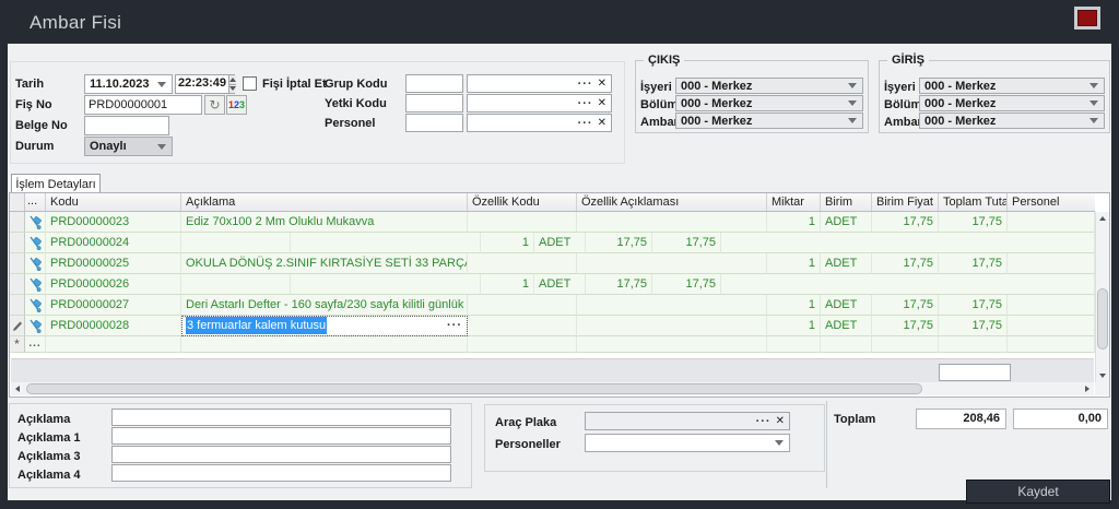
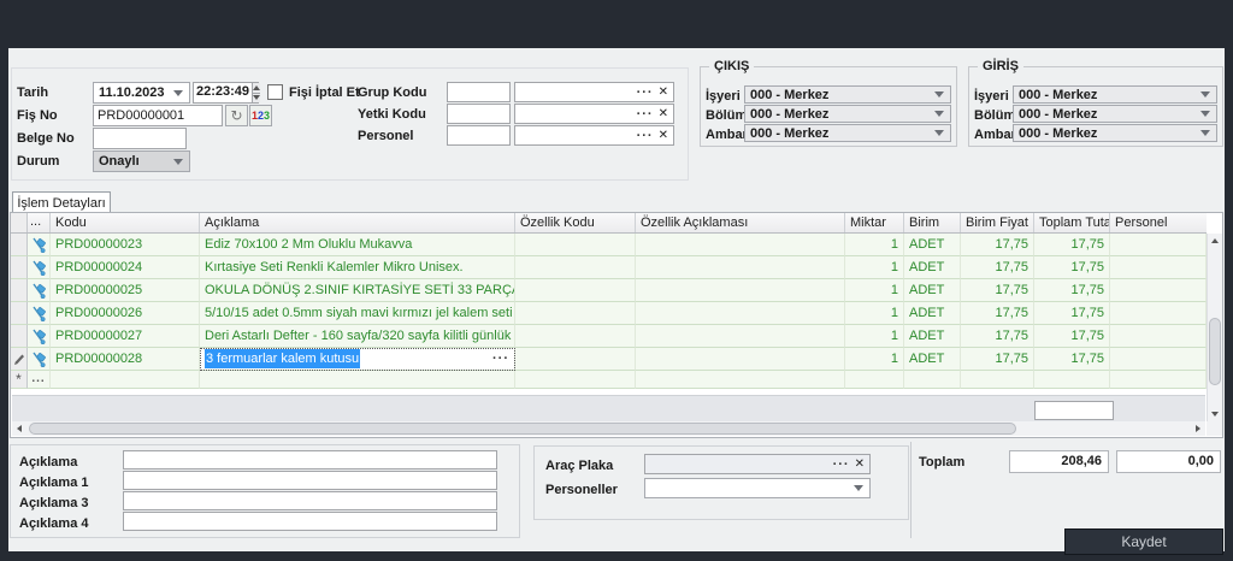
- Ambar Fisi
  Tarih
  11.10.2023
  22:23:49
  Fişi İptal Et
  Fiş No
  PRD00000001
  ↻
  1
  2
  3
  Belge No
  Durum
  Onaylı
  Grup Kodu
  ···
  ✕
  Yetki Kodu
  ···
  ✕
  Personel
  ···
  ✕
  ÇIKIŞ
  İşyeri
  000 - Merkez
  Bölüm
  000 - Merkez
  Amba
  000 - Merkez
  GİRİŞ
  İşyeri
  000 - Merkez
  Bölüm
  000 - Merkez
  Amba
  000 - Merkez
  İşlem Detayları
  ...
  Kodu
  Açıklama
  Özellik Kodu
  Özellik Açıklaması
  Miktar
  Birim
  Birim Fiyat
  Toplam Tuta
  Personel
  PRD00000023
  Ediz 70x100 2 Mm Oluklu Mukavva
  1
  ADET
  17,75
  17,75
  PRD00000024
+ Kırtasiye Seti Renkli Kalemler Mikro Unisex.
  1
  ADET
  17,75
  17,75
  PRD00000025
  OKULA DÖNÜŞ 2.SINIF KIRTASİYE SETİ 33 PARÇ
  1
  ADET
  17,75
  17,75
  PRD00000026
+ 5/10/15 adet 0.5mm siyah mavi kırmızı jel kalem seti
  1
  ADET
  17,75
  17,75
  PRD00000027
- Deri Astarlı Defter - 160 sayfa/230 sayfa kilitli günlük
+ Deri Astarlı Defter - 160 sayfa/320 sayfa kilitli günlük
  1
  ADET
  17,75
  17,75
  PRD00000028
  3 fermuarlar kalem kutusu
  ···
  1
  ADET
  17,75
  17,75
  *
  ...
  Açıklama
  Açıklama 1
  Açıklama 3
  Açıklama 4
  Araç Plaka
  ···
  ✕
  Personeller
  Toplam
  208,46
  0,00
  Kaydet
